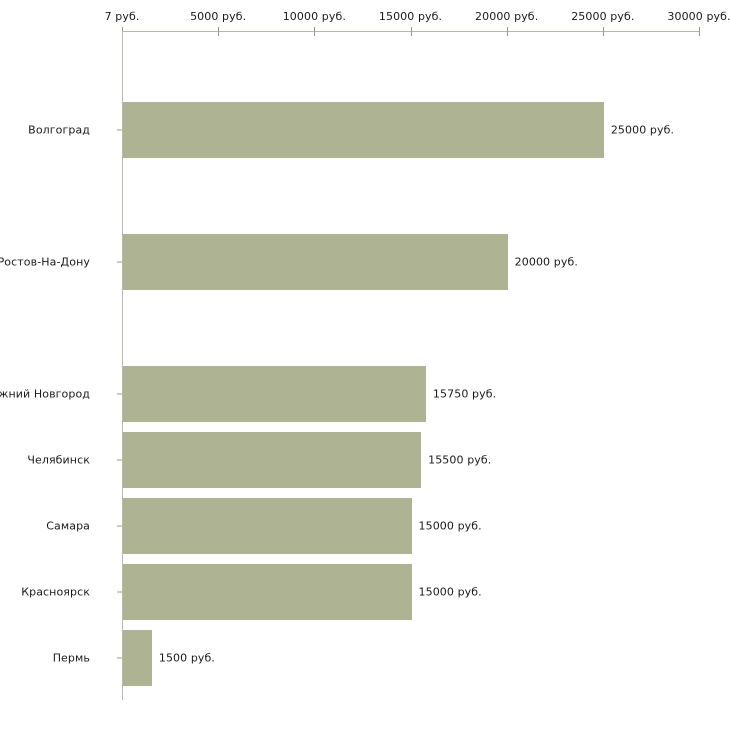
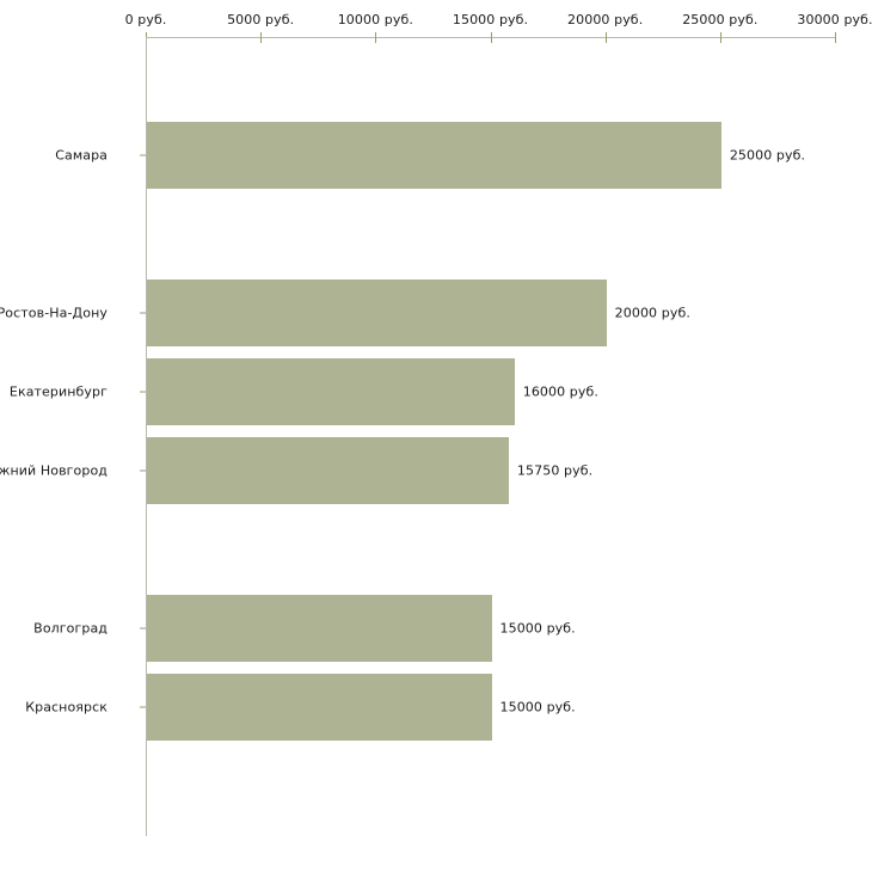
- 7 руб.
+ 0 руб.
  5000 руб.
  10000 руб.
  15000 руб.
  20000 руб.
  25000 руб.
  30000 руб.
- Волгоград
+ Самара
  25000 руб.
  Ростов-На-Дону
  20000 руб.
+ Екатеринбург
+ 16000 руб.
  жний Новгород
  15750 руб.
- Челябинск
- 15500 руб.
- Самара
+ Волгоград
  15000 руб.
  Красноярск
  15000 руб.
- Пермь
- 1500 руб.
